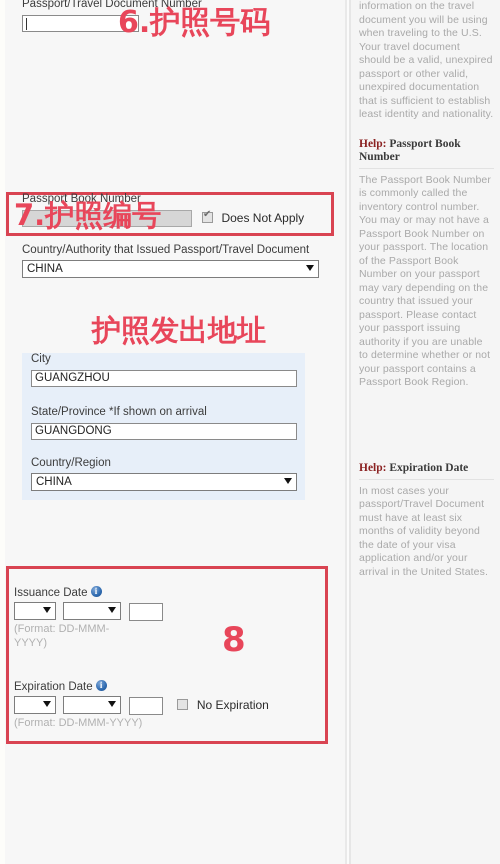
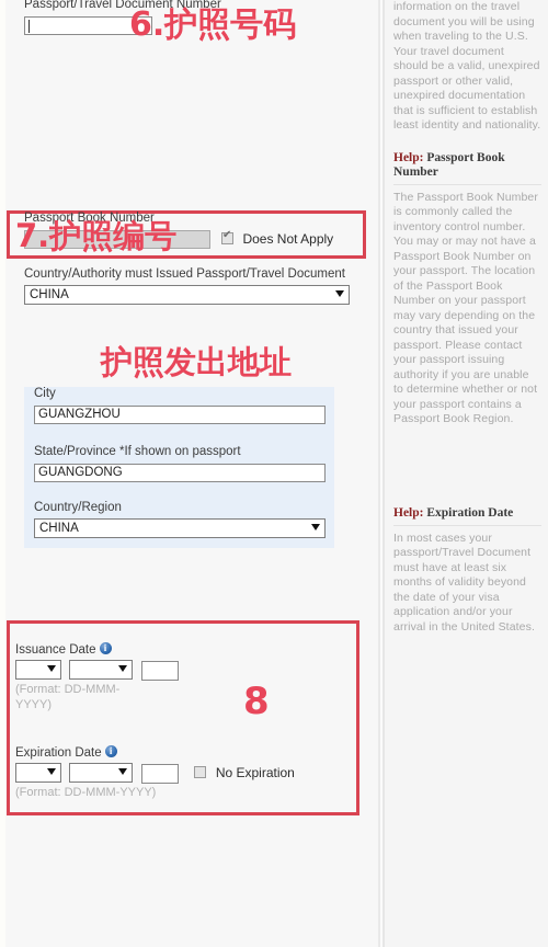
  information on the travel document you will be using when traveling to the U.S. Your travel document should be a valid, unexpired passport or other valid, unexpired documentation that is sufficient to establish least identity and nationality.
  Help: Passport Book Number
  The Passport Book Number is commonly called the inventory control number. You may or may not have a Passport Book Number on your passport. The location of the Passport Book Number on your passport may vary depending on the country that issued your passport. Please contact your passport issuing authority if you are unable to determine whether or not your passport contains a Passport Book Region.
  Help: Expiration Date
  In most cases your passport/Travel Document must have at least six months of validity beyond the date of your visa application and/or your arrival in the United States.
  Passport/Travel Document Number
  6.护照号码
  Passport Book Number
  Does Not Apply
  7.护照编号
- Country/Authority that Issued Passport/Travel Document
+ Country/Authority must Issued Passport/Travel Document
  CHINA
  City
  GUANGZHOU
- State/Province *If shown on arrival
+ State/Province *If shown on passport
  GUANGDONG
  Country/Region
  CHINA
  护照发出地址
  Issuance Date
  (Format: DD-MMM-YYYY)
  Expiration Date
  No Expiration
  (Format: DD-MMM-YYYY)
  8
